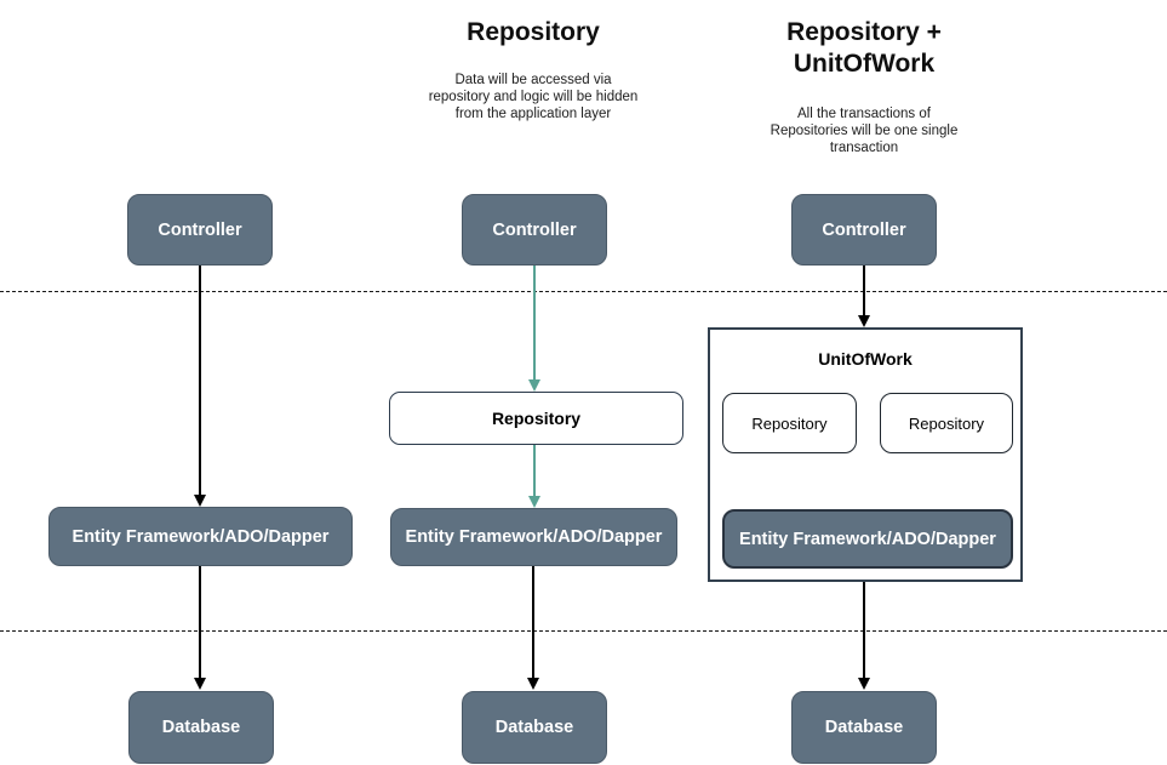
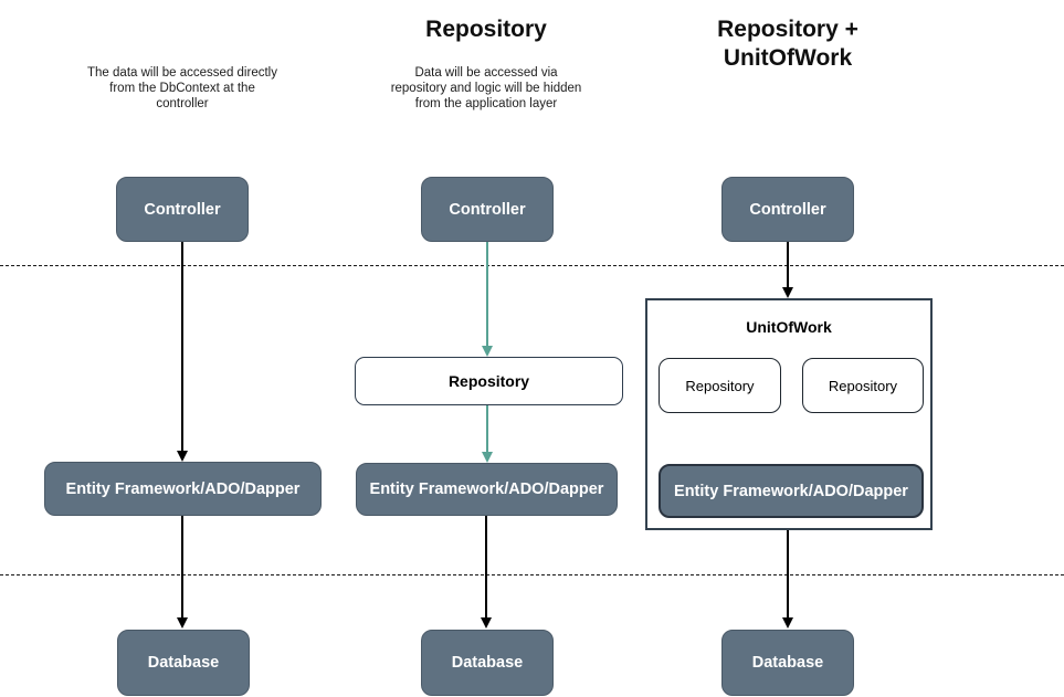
+ The data will be accessed directly
+ from the DbContext at the
+ controller
  Controller
  Entity Framework/ADO/Dapper
  Database
  Repository
  Data will be accessed via
  repository and logic will be hidden
  from the application layer
  Controller
  Repository
  Entity Framework/ADO/Dapper
  Database
  Repository +
  UnitOfWork
- All the transactions of
- Repositories will be one single
- transaction
  Controller
  UnitOfWork
  Repository
  Repository
  Entity Framework/ADO/Dapper
  Database
